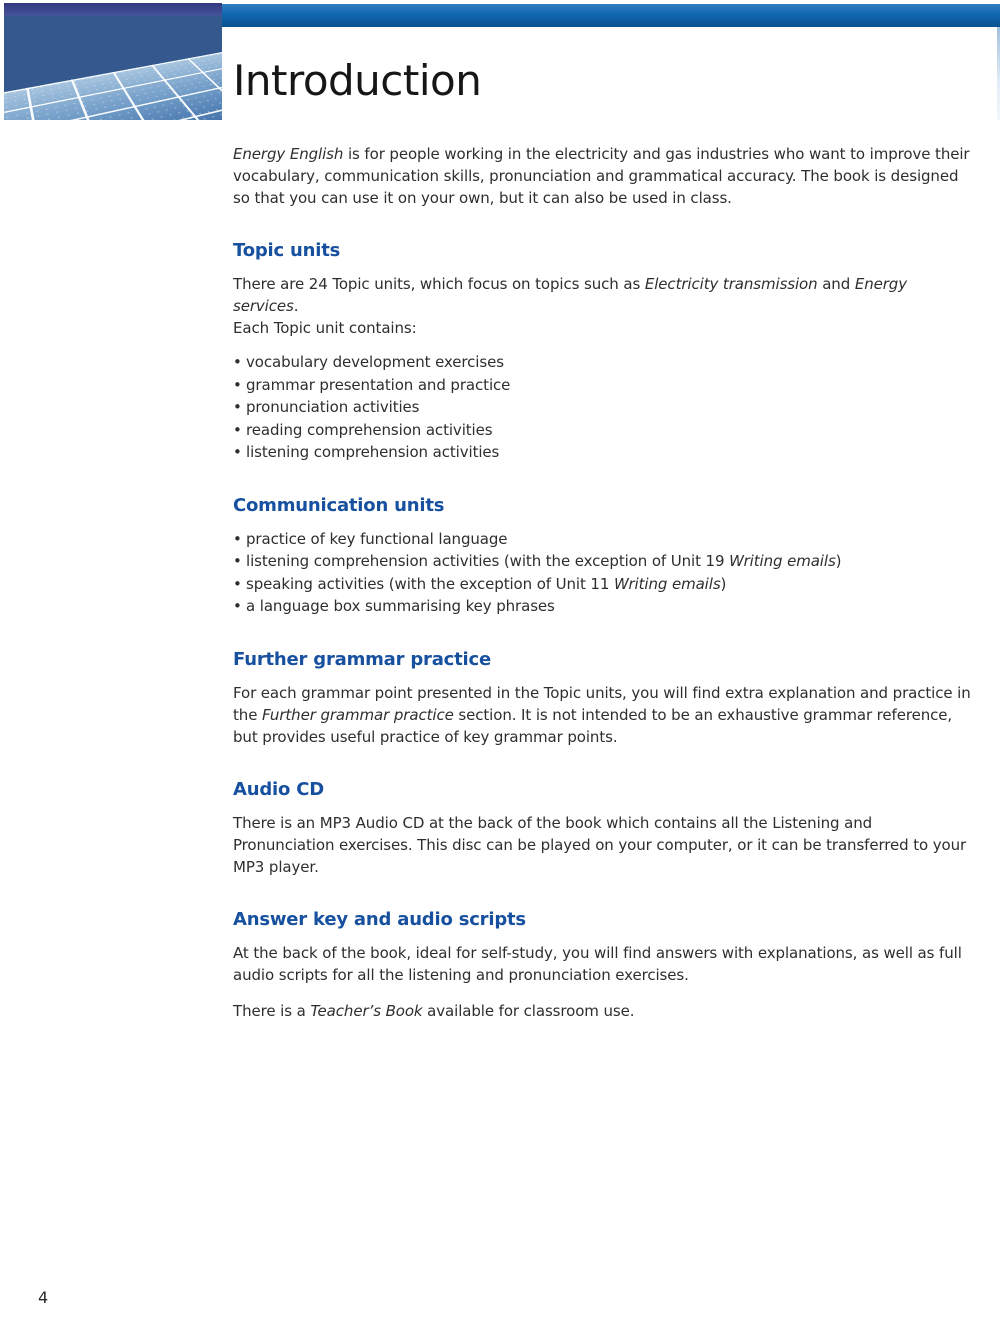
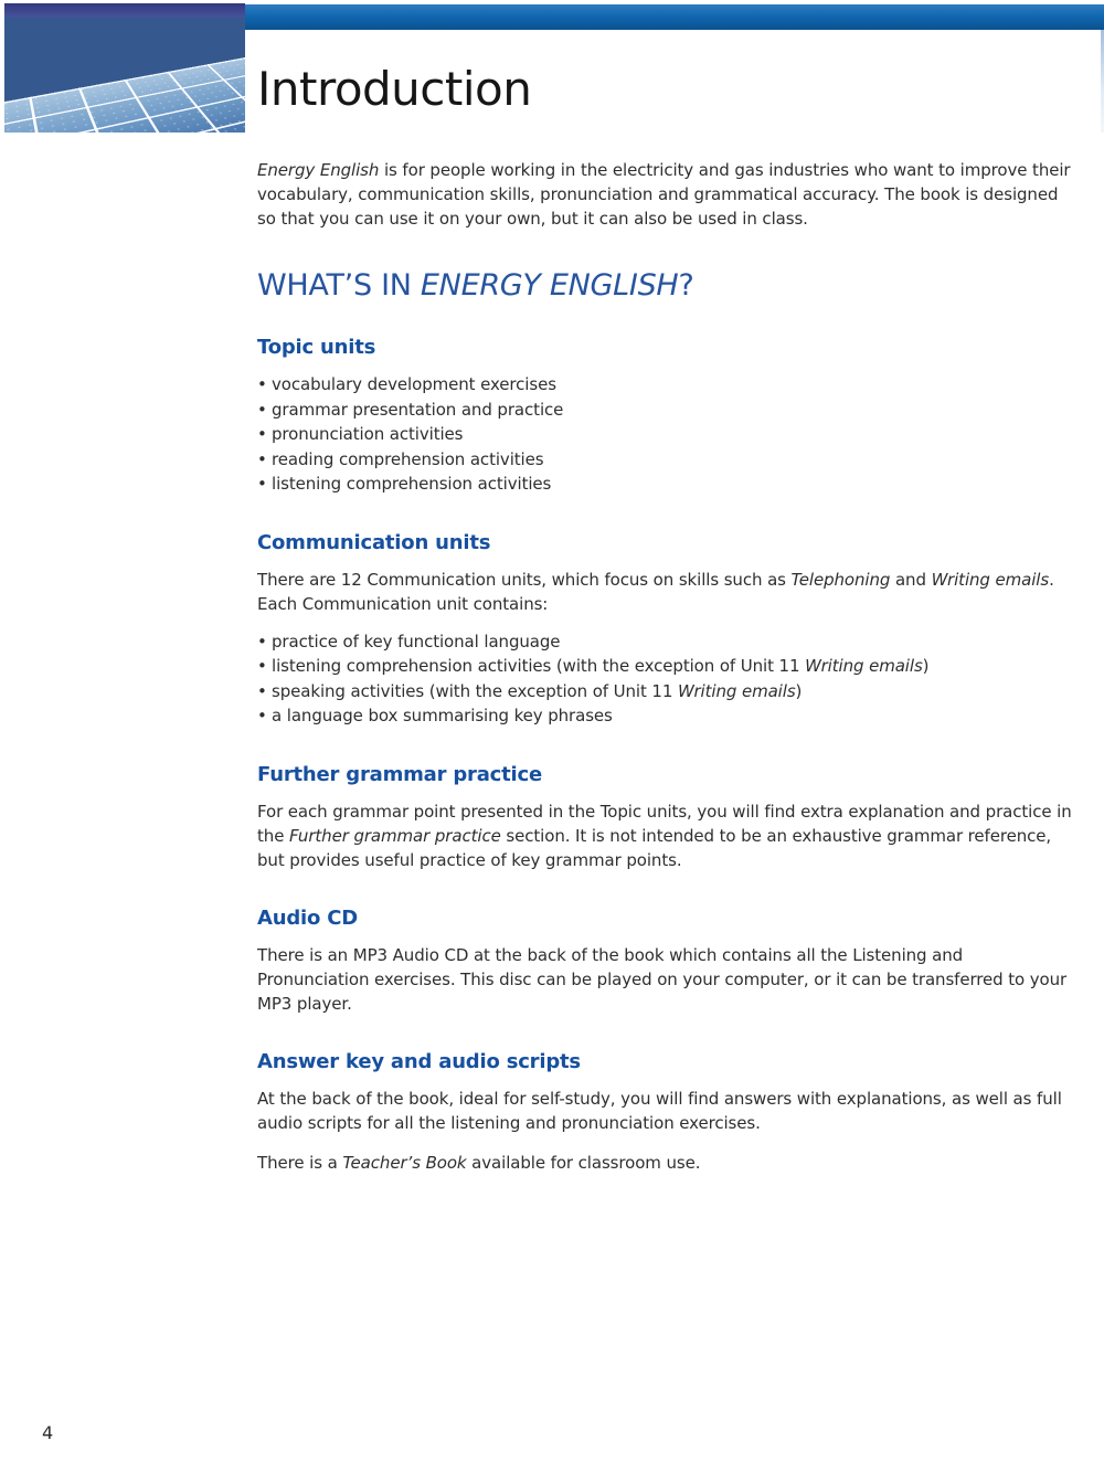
  Introduction
  Energy English is for people working in the electricity and gas industries who want to improve their vocabulary, communication skills, pronunciation and grammatical accuracy. The book is designed so that you can use it on your own, but it can also be used in class.
+ WHAT’S IN ENERGY ENGLISH?
  Topic units
- There are 24 Topic units, which focus on topics such as Electricity transmission and Energy services.
- Each Topic unit contains:
  vocabulary development exercises
  grammar presentation and practice
  pronunciation activities
  reading comprehension activities
  listening comprehension activities
  Communication units
+ There are 12 Communication units, which focus on skills such as Telephoning and Writing emails.
+ Each Communication unit contains:
  practice of key functional language
- listening comprehension activities (with the exception of Unit 19 Writing emails)
+ listening comprehension activities (with the exception of Unit 11 Writing emails)
  speaking activities (with the exception of Unit 11 Writing emails)
  a language box summarising key phrases
  Further grammar practice
  For each grammar point presented in the Topic units, you will find extra explanation and practice in the Further grammar practice section. It is not intended to be an exhaustive grammar reference, but provides useful practice of key grammar points.
  Audio CD
  There is an MP3 Audio CD at the back of the book which contains all the Listening and Pronunciation exercises. This disc can be played on your computer, or it can be transferred to your MP3 player.
  Answer key and audio scripts
  At the back of the book, ideal for self-study, you will find answers with explanations, as well as full audio scripts for all the listening and pronunciation exercises.
  There is a Teacher’s Book available for classroom use.
  4
